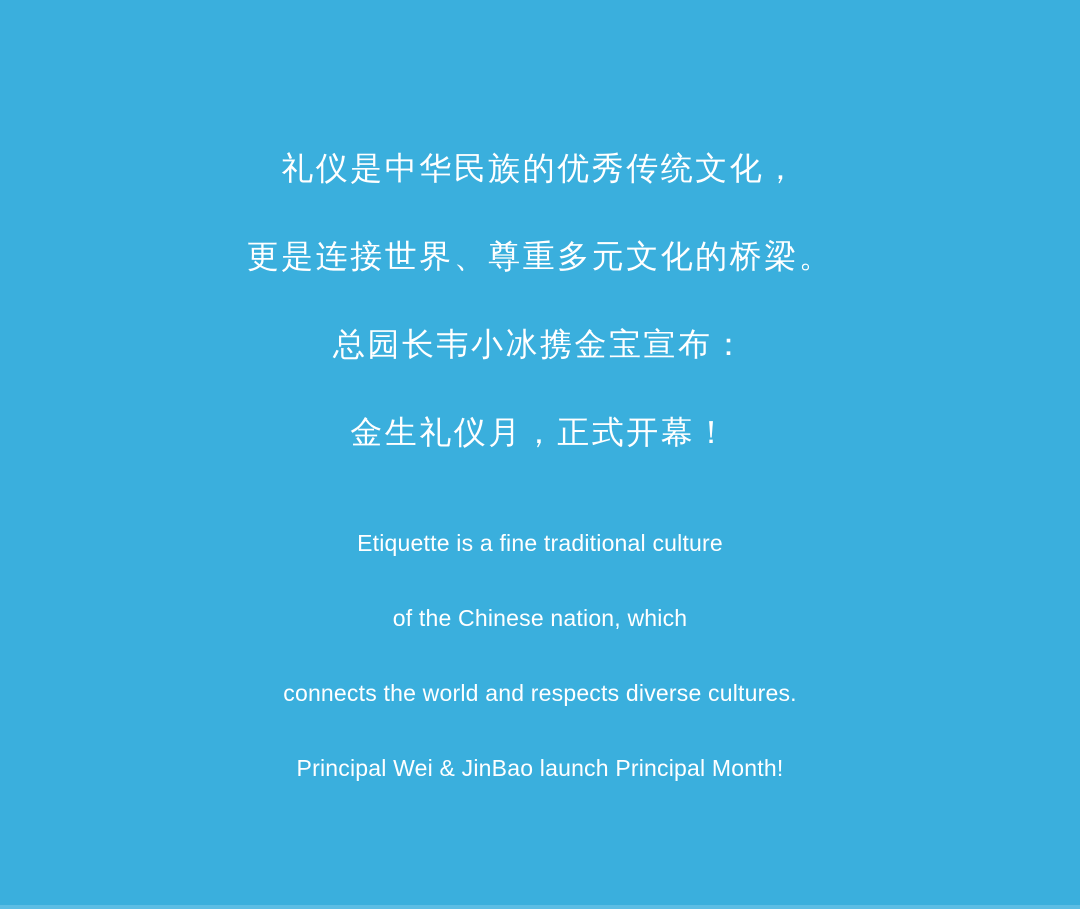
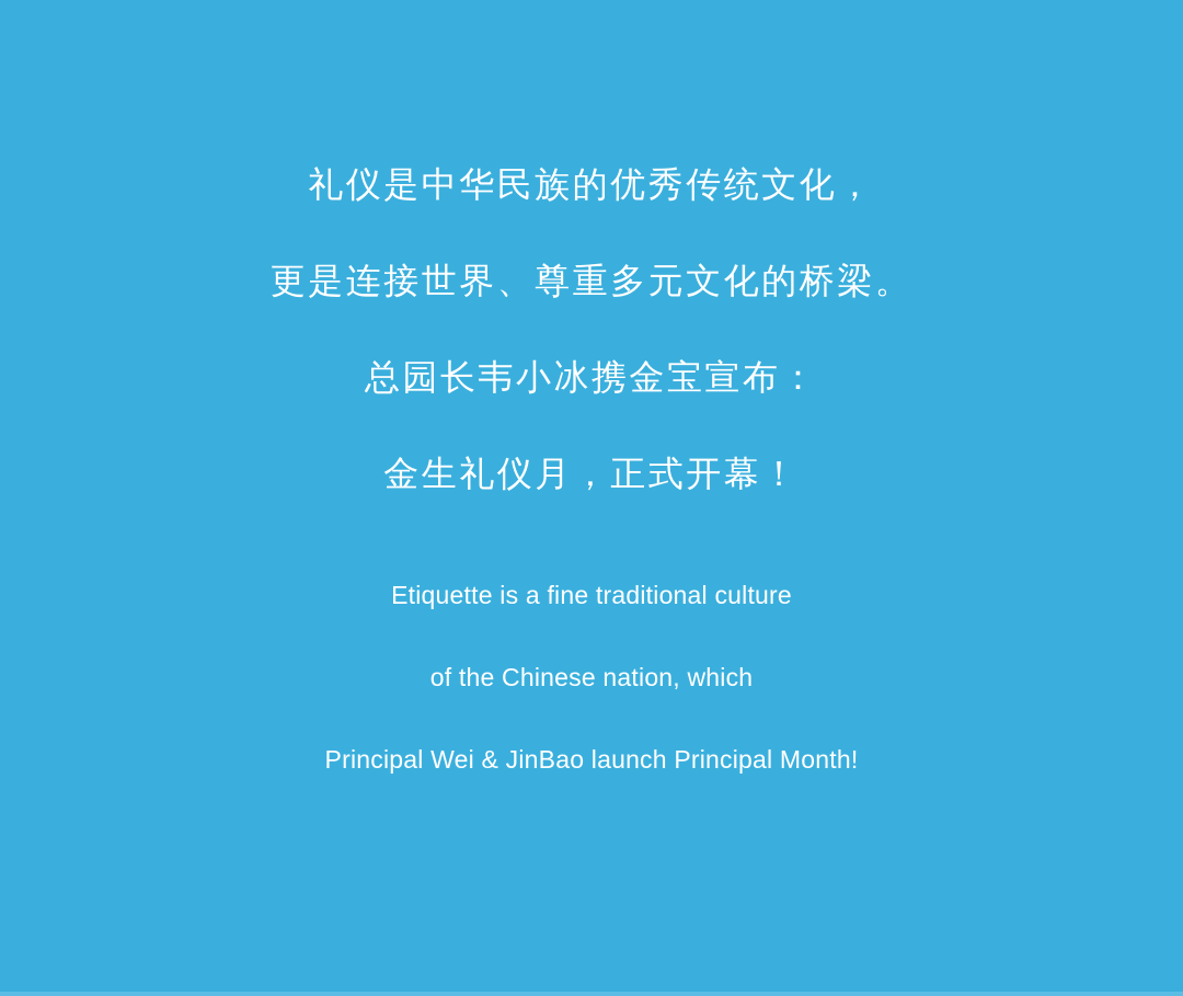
  礼仪是中华民族的优秀传统文化，
  更是连接世界、尊重多元文化的桥梁。
  总园长韦小冰携金宝宣布：
  金生礼仪月，正式开幕！
  Etiquette is a fine traditional culture
  of the Chinese nation, which
- connects the world and respects diverse cultures.
  Principal Wei & JinBao launch Principal Month!
